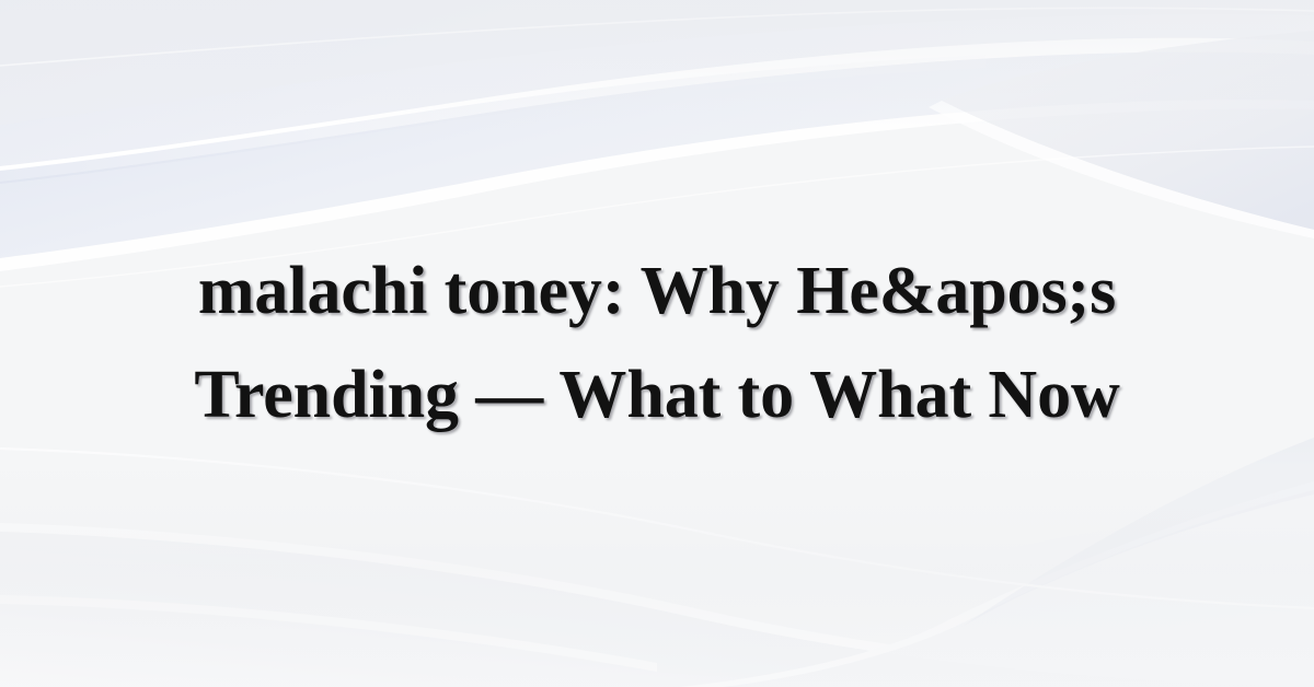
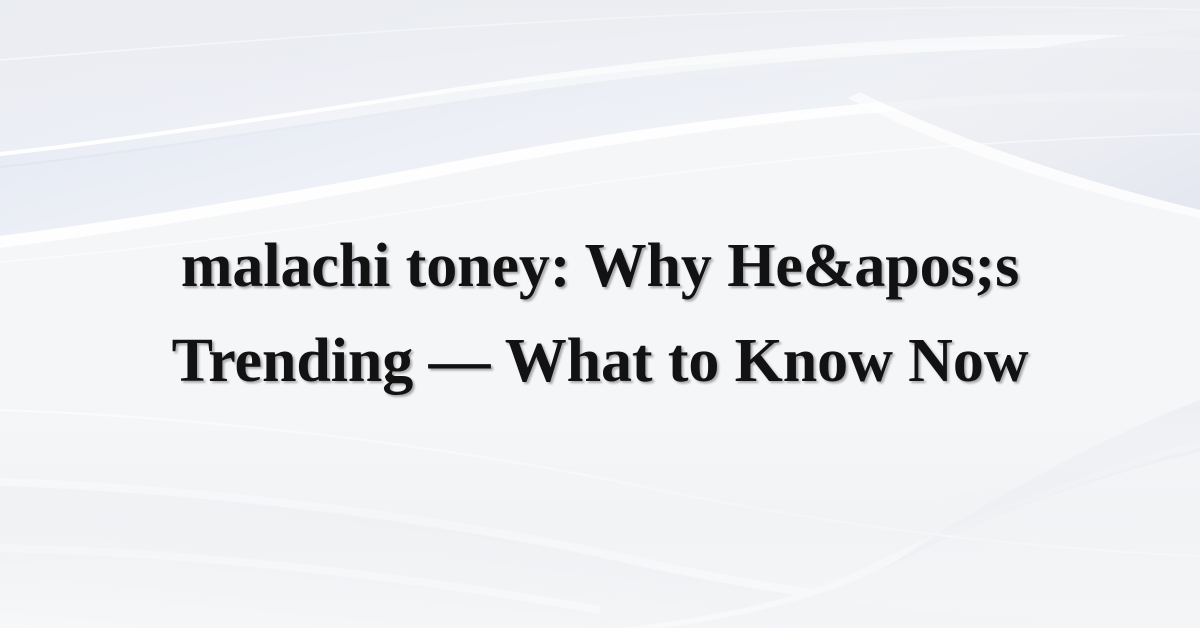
- malachi toney: Why He&apos;s Trending — What to What Now
+ malachi toney: Why He&apos;s Trending — What to Know Now
